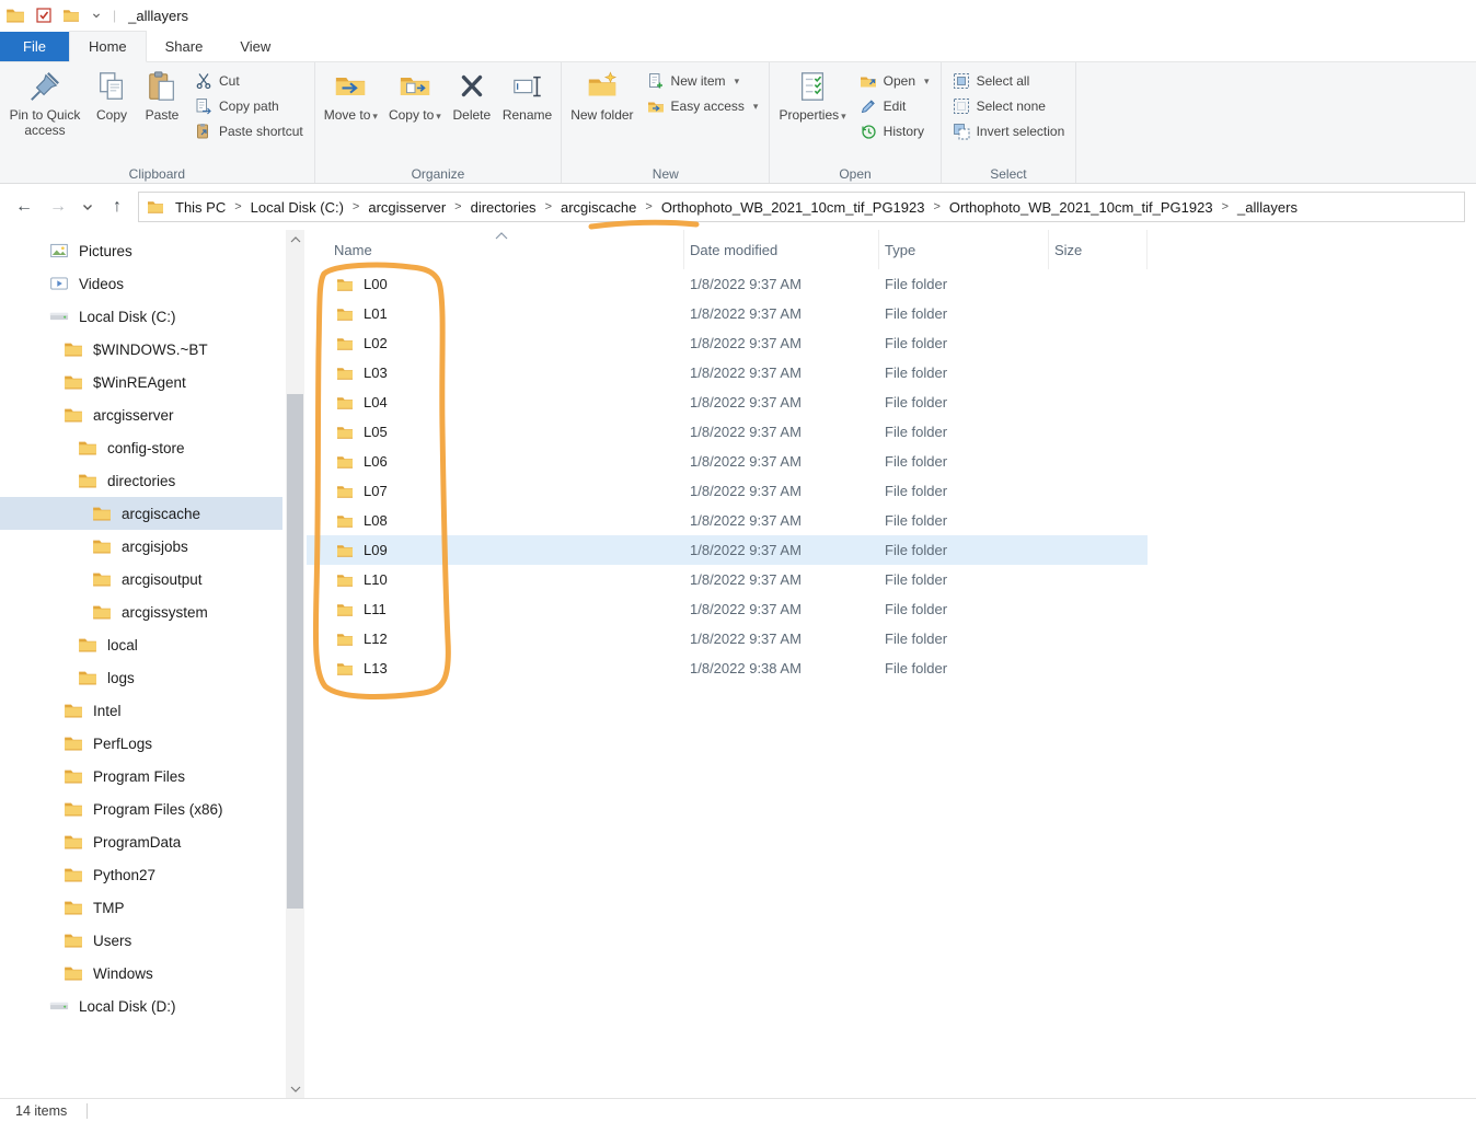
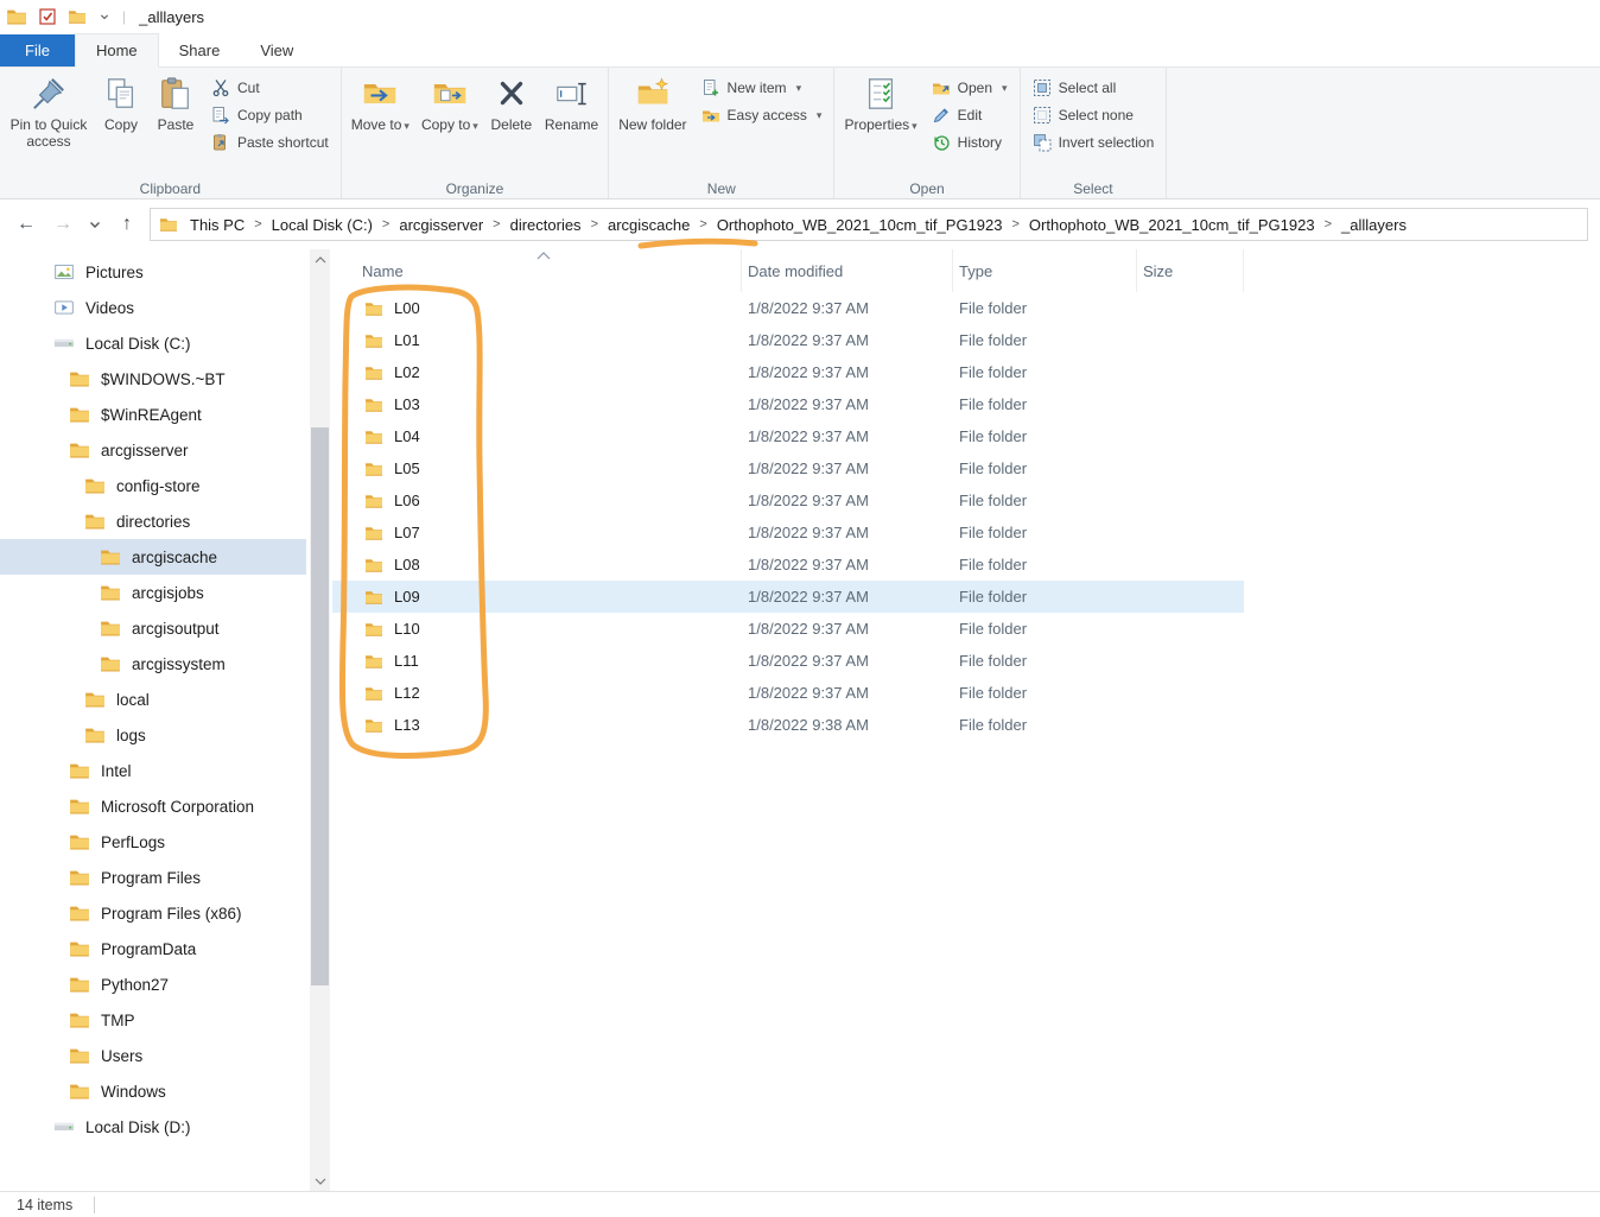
  |
  _alllayers
  File
  Home
  Share
  View
  Pin to Quick access
  Copy
  Paste
  Cut
  Copy path
  Paste shortcut
  Clipboard
  Move to ▾
  Copy to ▾
  Delete
  Rename
  Organize
  New folder
  New item
  ▾
  Easy access
  ▾
  New
  Properties ▾
  Open
  ▾
  Edit
  History
  Open
  Select all
  Select none
  Invert selection
  Select
  ←
  →
  ↑
  This PC
  >
  Local Disk (C:)
  >
  arcgisserver
  >
  directories
  >
  arcgiscache
  >
  Orthophoto_WB_2021_10cm_tif_PG1923
  >
  Orthophoto_WB_2021_10cm_tif_PG1923
  >
  _alllayers
  Pictures
  Videos
  Local Disk (C:)
  $WINDOWS.~BT
  $WinREAgent
  arcgisserver
  config-store
  directories
  arcgiscache
  arcgisjobs
  arcgisoutput
  arcgissystem
  local
  logs
  Intel
+ Microsoft Corporation
  PerfLogs
  Program Files
  Program Files (x86)
  ProgramData
  Python27
  TMP
  Users
  Windows
  Local Disk (D:)
  Name
  Date modified
  Type
  Size
  L00
  1/8/2022 9:37 AM
  File folder
  L01
  1/8/2022 9:37 AM
  File folder
  L02
  1/8/2022 9:37 AM
  File folder
  L03
  1/8/2022 9:37 AM
  File folder
  L04
  1/8/2022 9:37 AM
  File folder
  L05
  1/8/2022 9:37 AM
  File folder
  L06
  1/8/2022 9:37 AM
  File folder
  L07
  1/8/2022 9:37 AM
  File folder
  L08
  1/8/2022 9:37 AM
  File folder
  L09
  1/8/2022 9:37 AM
  File folder
  L10
  1/8/2022 9:37 AM
  File folder
  L11
  1/8/2022 9:37 AM
  File folder
  L12
  1/8/2022 9:37 AM
  File folder
  L13
  1/8/2022 9:38 AM
  File folder
  14 items
